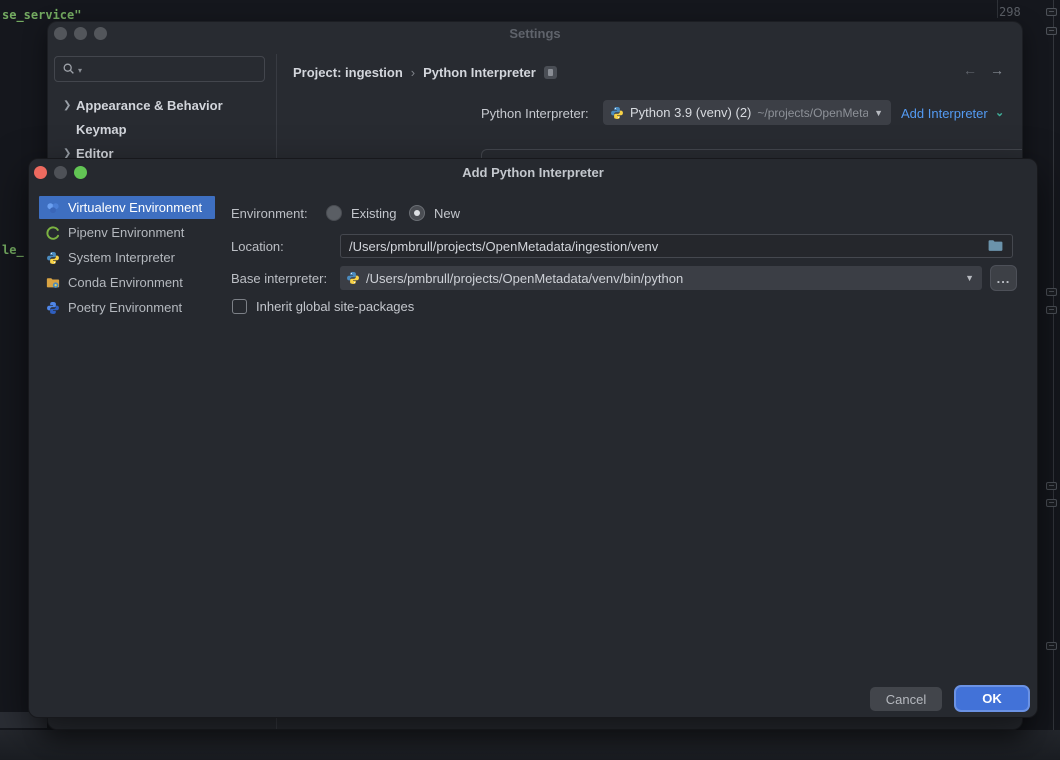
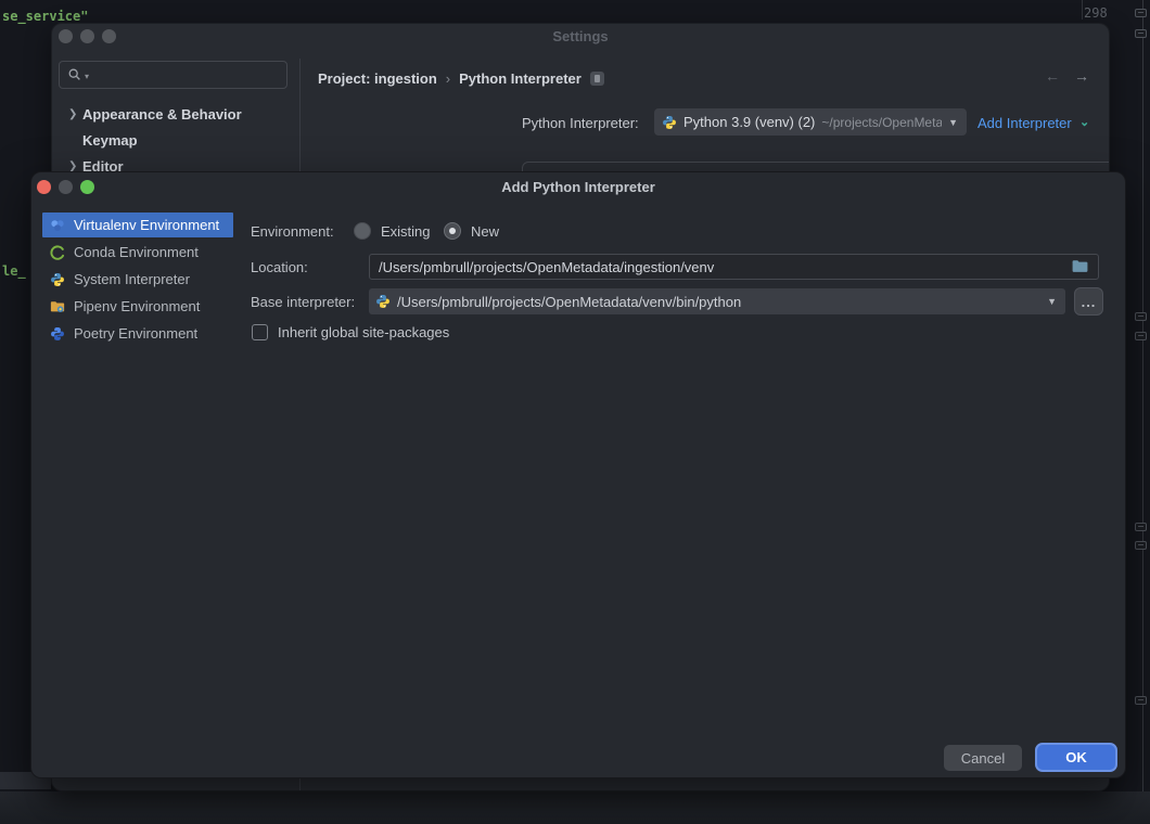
  se_service"
  le_
  298
  Settings
  ▾
  ❯
  Appearance & Behavior
  Keymap
  ❯
  Editor
  Project: ingestion
  ›
  Python Interpreter
  ←
  →
  Python Interpreter:
  Python 3.9 (venv) (2)
  ~/projects/OpenMeta
  ▼
  Add Interpreter
  ⌄
  Add Python Interpreter
  Virtualenv Environment
- Pipenv Environment
+ Conda Environment
  System Interpreter
- Conda Environment
+ Pipenv Environment
  Poetry Environment
  Environment:
  Existing
  New
  Location:
  /Users/pmbrull/projects/OpenMetadata/ingestion/venv
  Base interpreter:
  /Users/pmbrull/projects/OpenMetadata/venv/bin/python
  ▼
  ...
  Inherit global site-packages
  Cancel
  OK
